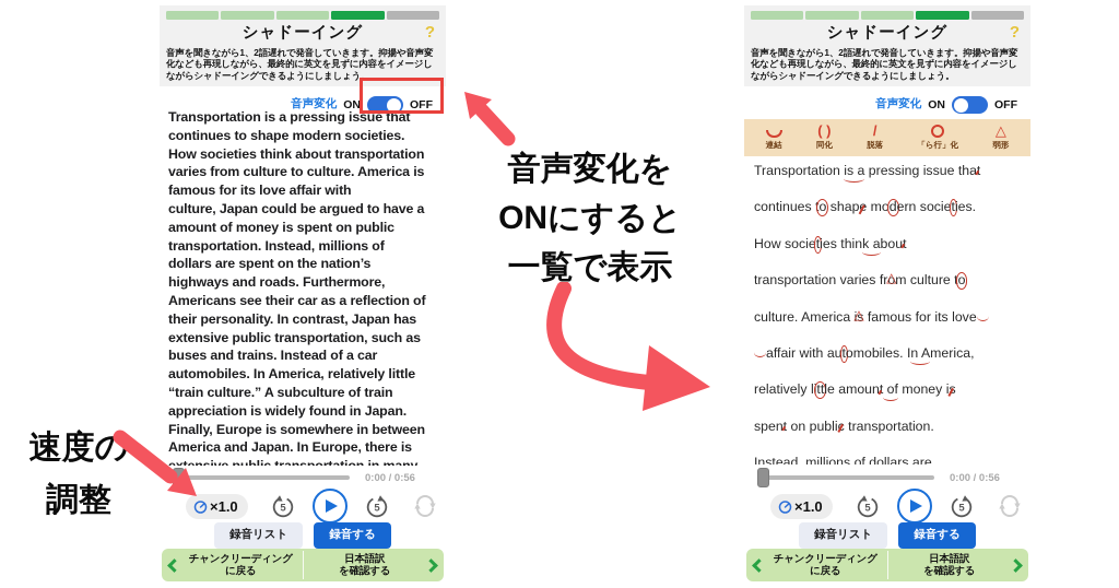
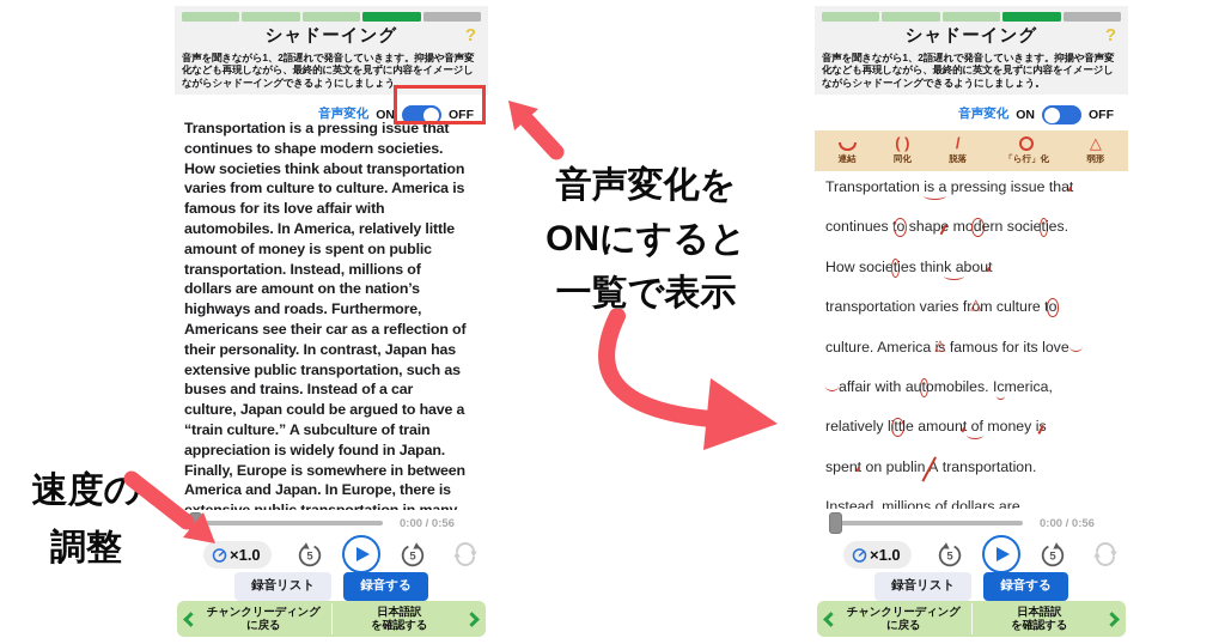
  シャドーイング
  ?
  音声を聞きながら1、2語遅れで発音していきます。抑揚や音声変化なども再現しながら、最終的に英文を見ずに内容をイメージしながらシャドーイングできるようにしましょう。
  音声変化
  ON
  OFF
  Transportation is a pressing issue that
  continues to shape modern societies.
  How societies think about transportation
  varies from culture to culture. America is
  famous for its love affair with
- culture, Japan could be argued to have a
+ automobiles. In America, relatively little
  amount of money is spent on public
  transportation. Instead, millions of
- dollars are spent on the nation’s
+ dollars are amount on the nation’s
  highways and roads. Furthermore,
  Americans see their car as a reflection of
  their personality. In contrast, Japan has
  extensive public transportation, such as
  buses and trains. Instead of a car
- automobiles. In America, relatively little
+ culture, Japan could be argued to have a
  “train culture.” A subculture of train
  appreciation is widely found in Japan.
  Finally, Europe is somewhere in between
  America and Japan. In Europe, there is
  0:00 / 0:56
  ×1.0
  5
  5
  録音リスト
  録音する
  チャンクリーディング
  に戻る
  日本語訳
  を確認する
  シャドーイング
  ?
  音声を聞きながら1、2語遅れで発音していきます。抑揚や音声変化なども再現しながら、最終的に英文を見ずに内容をイメージしながらシャドーイングできるようにしましょう。
  音声変化
  ON
  OFF
  連結
  ( )
  同化
  /
  脱落
  「ら行」化
  △
  弱形
  Transportation is a pressing issue that
  continues to shape modern societies.
  How societies think about
  transportation varies from culture to
  culture. America is famous for its love
- affair with automobiles. In America,
+ affair with automobiles. Icmerica,
  relatively little amount of money s
- spent on public transportation.
+ spent on publin A transportation.
  Instead, millions of dollars are
  0:00 / 0:56
  ×1.0
  5
  5
  録音リスト
  録音する
  チャンクリーディング
  に戻る
  日本語訳
  を確認する
  音声変化を
  ONにすると
  一覧で表示
  速度の
  調整
